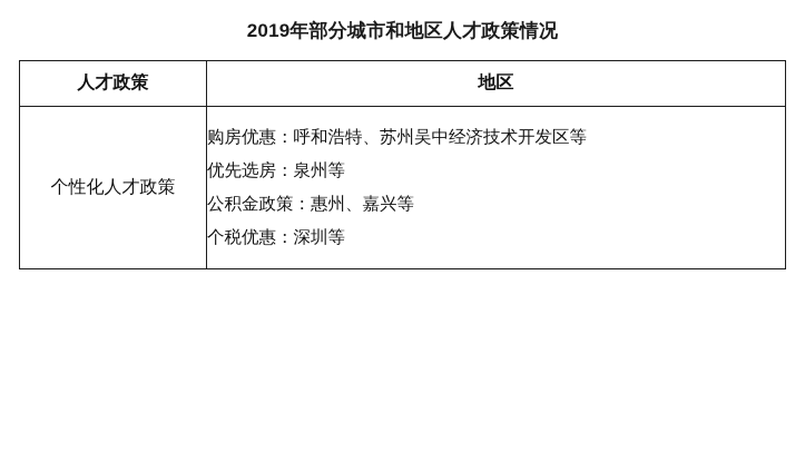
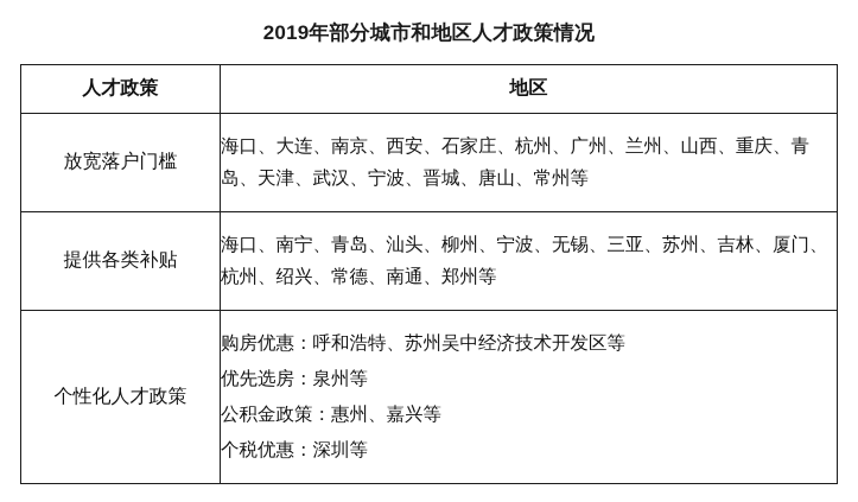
  2019年部分城市和地区人才政策情况
  人才政策	地区
+ 放宽落户门槛	海口、大连、南京、西安、石家庄、杭州、广州、兰州、山西、重庆、青岛、天津、武汉、宁波、晋城、唐山、常州等
+ 提供各类补贴	海口、南宁、青岛、汕头、柳州、宁波、无锡、三亚、苏州、吉林、厦门、杭州、绍兴、常德、南通、郑州等
  个性化人才政策	购房优惠：呼和浩特、苏州吴中经济技术开发区等 优先选房：泉州等 公积金政策：惠州、嘉兴等 个税优惠：深圳等
